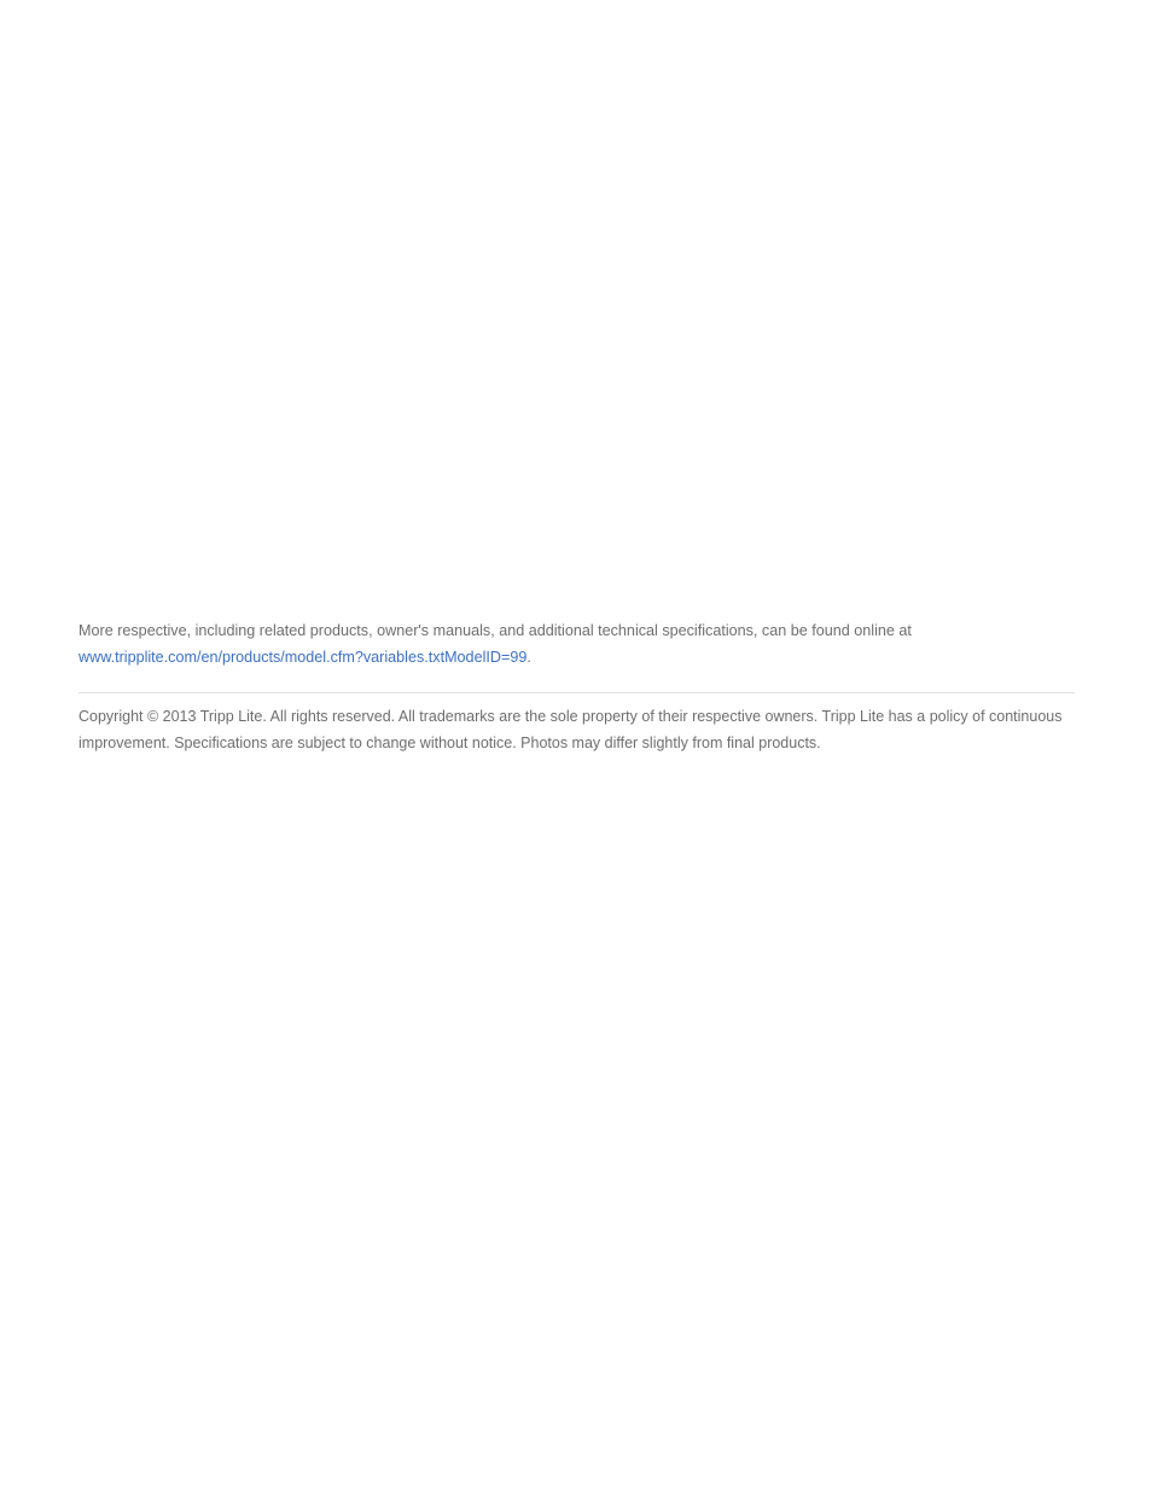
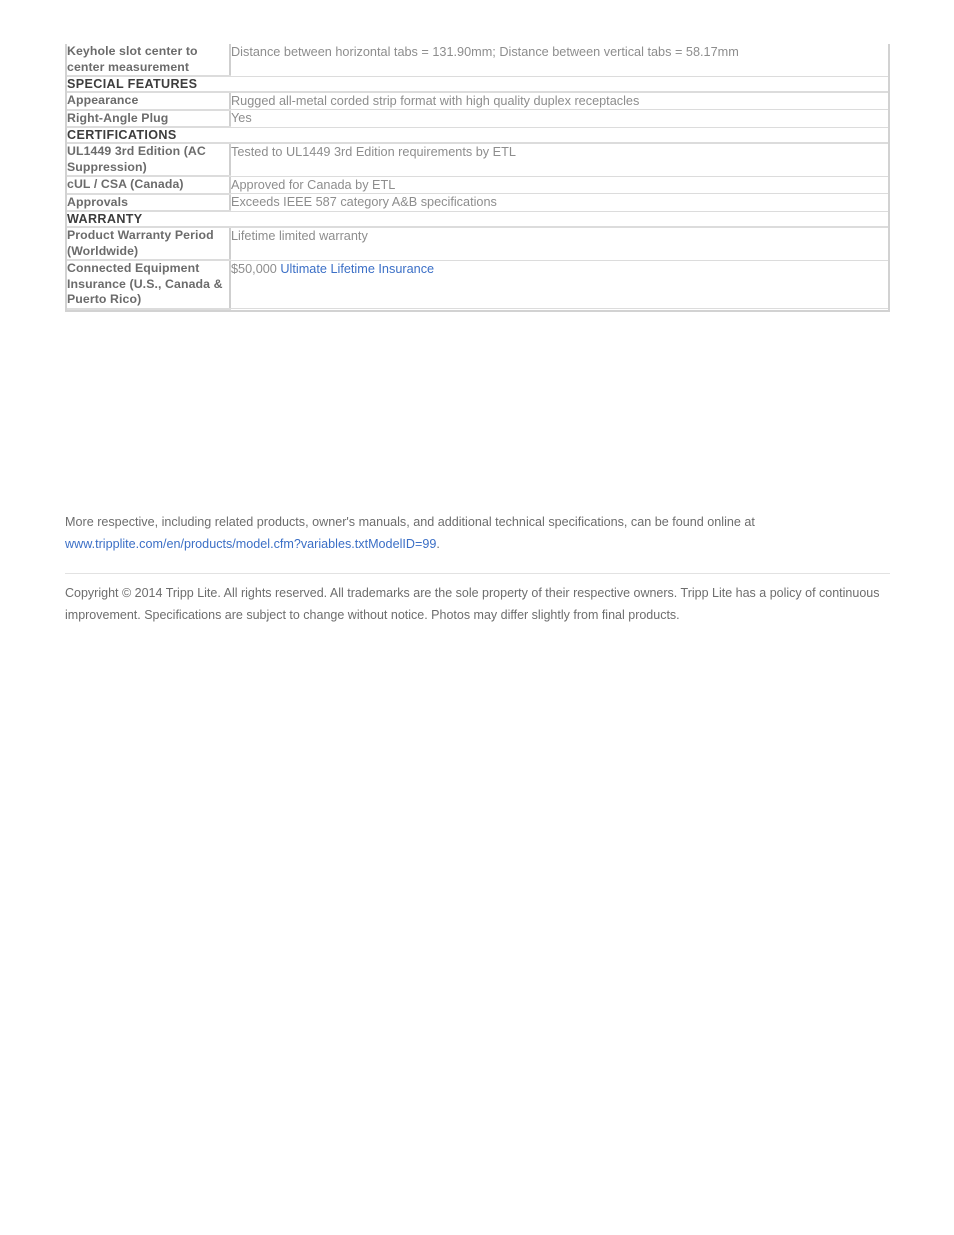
+ Keyhole slot center to center measurement	Distance between horizontal tabs = 131.90mm; Distance between vertical tabs = 58.17mm
+ SPECIAL FEATURES
+ Appearance	Rugged all-metal corded strip format with high quality duplex receptacles
+ Right-Angle Plug	Yes
+ CERTIFICATIONS
+ UL1449 3rd Edition (AC Suppression)	Tested to UL1449 3rd Edition requirements by ETL
+ cUL / CSA (Canada)	Approved for Canada by ETL
+ Approvals	Exceeds IEEE 587 category A&B specifications
+ WARRANTY
+ Product Warranty Period (Worldwide)	Lifetime limited warranty
+ Connected Equipment Insurance (U.S., Canada & Puerto Rico)	$50,000 Ultimate Lifetime Insurance
  More respective, including related products, owner's manuals, and additional technical specifications, can be found online at www.tripplite.com/en/products/model.cfm?variables.txtModelID=99.
- Copyright © 2013 Tripp Lite. All rights reserved. All trademarks are the sole property of their respective owners. Tripp Lite has a policy of continuous improvement. Specifications are subject to change without notice. Photos may differ slightly from final products.
+ Copyright © 2014 Tripp Lite. All rights reserved. All trademarks are the sole property of their respective owners. Tripp Lite has a policy of continuous improvement. Specifications are subject to change without notice. Photos may differ slightly from final products.
